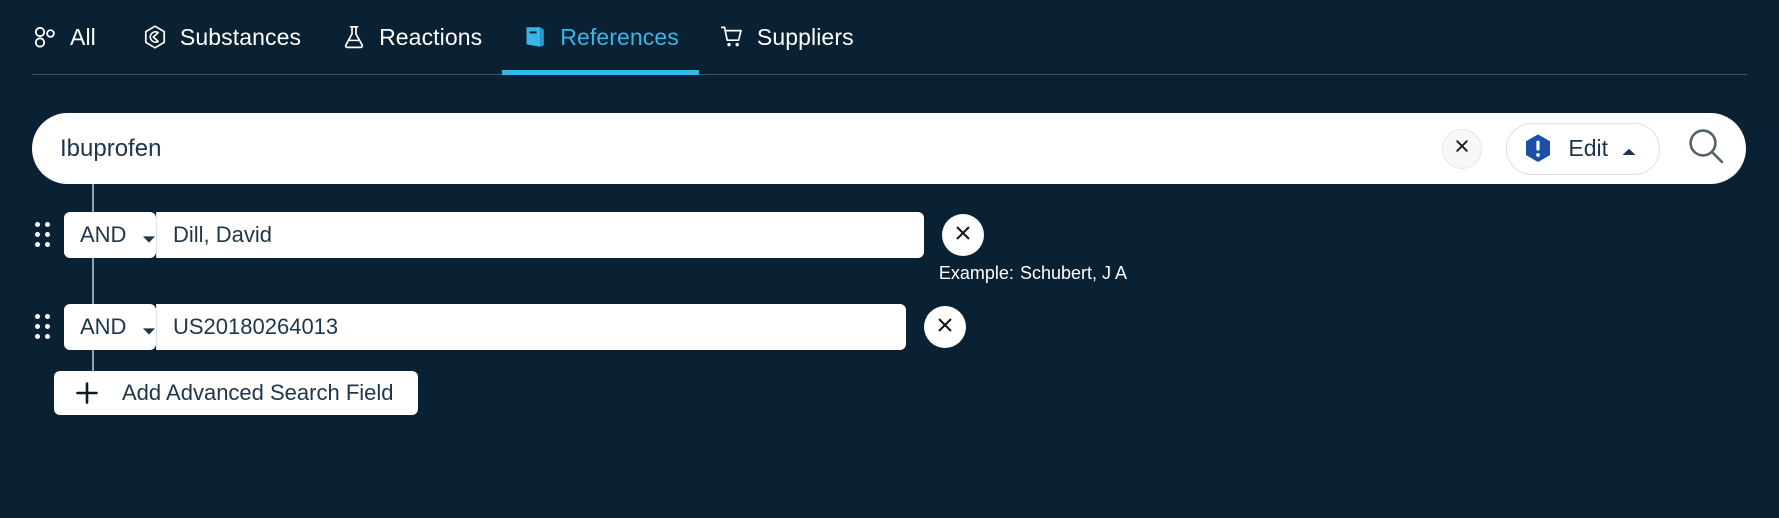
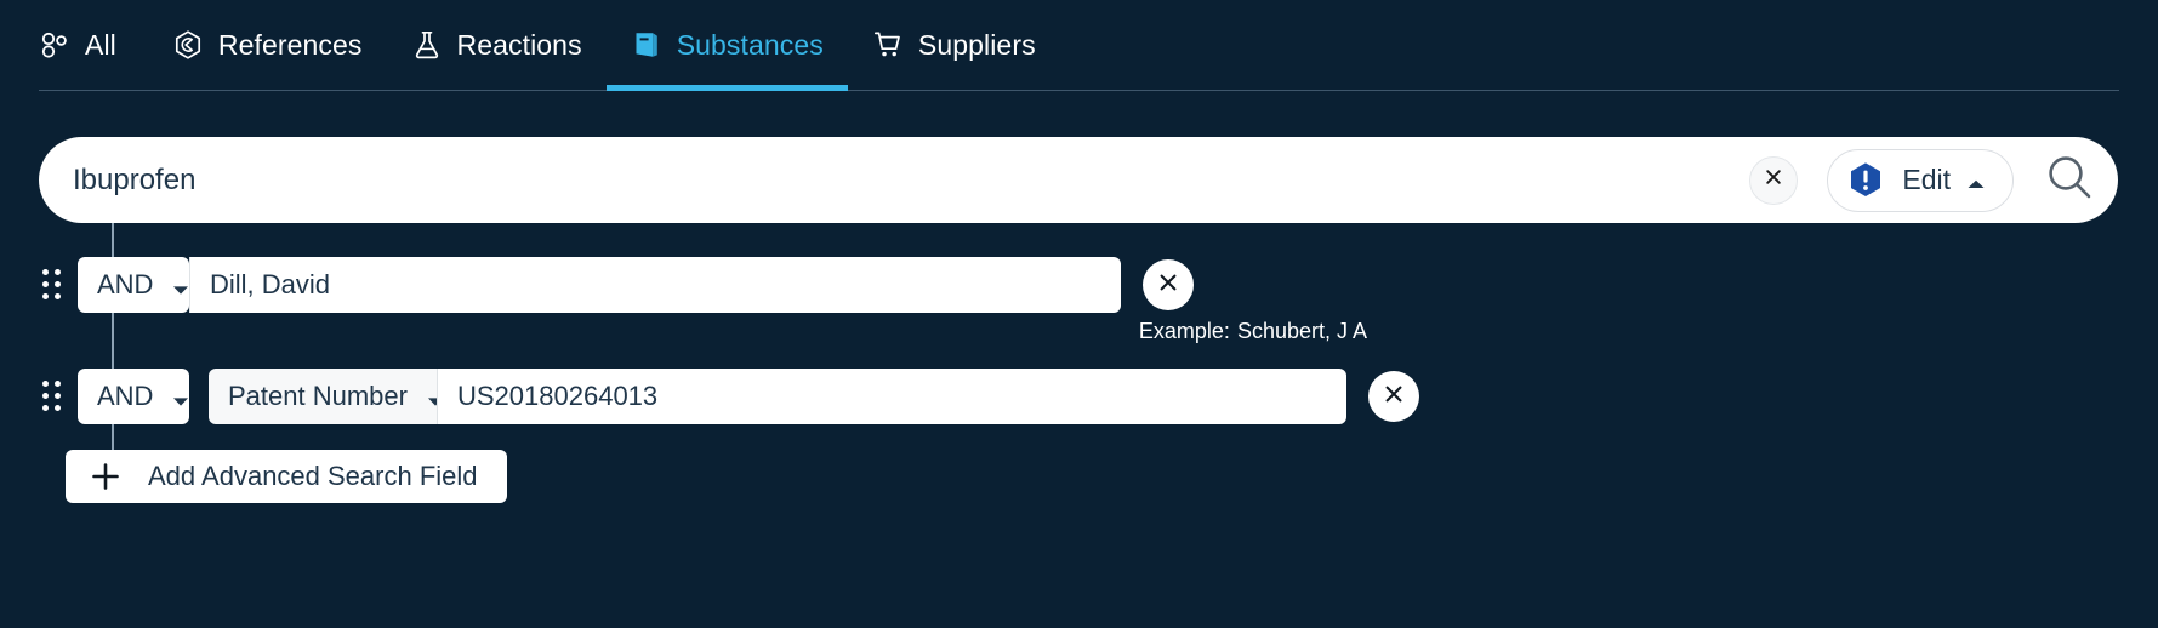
  All
- Substances
+ References
  Reactions
- References
+ Substances
  Suppliers
  Ibuprofen
  Edit
  AND
  Dill, David
  Example: Schubert, J A
  AND
+ Patent Number
  US20180264013
  Add Advanced Search Field
